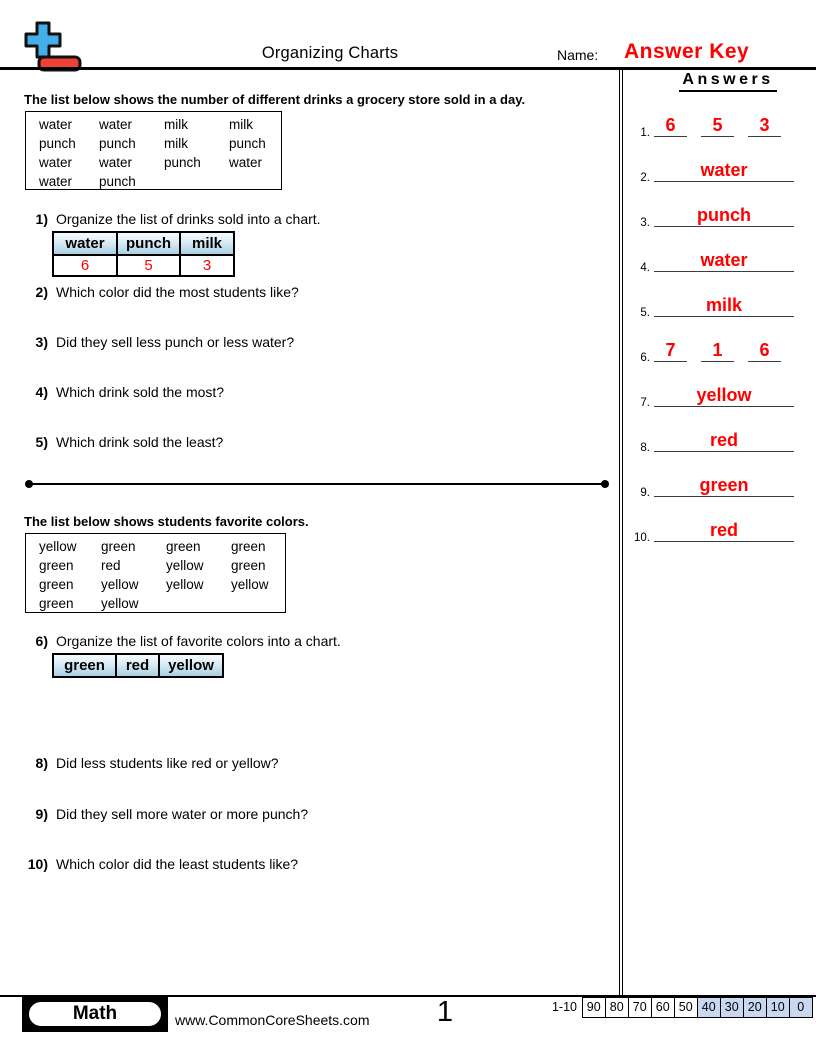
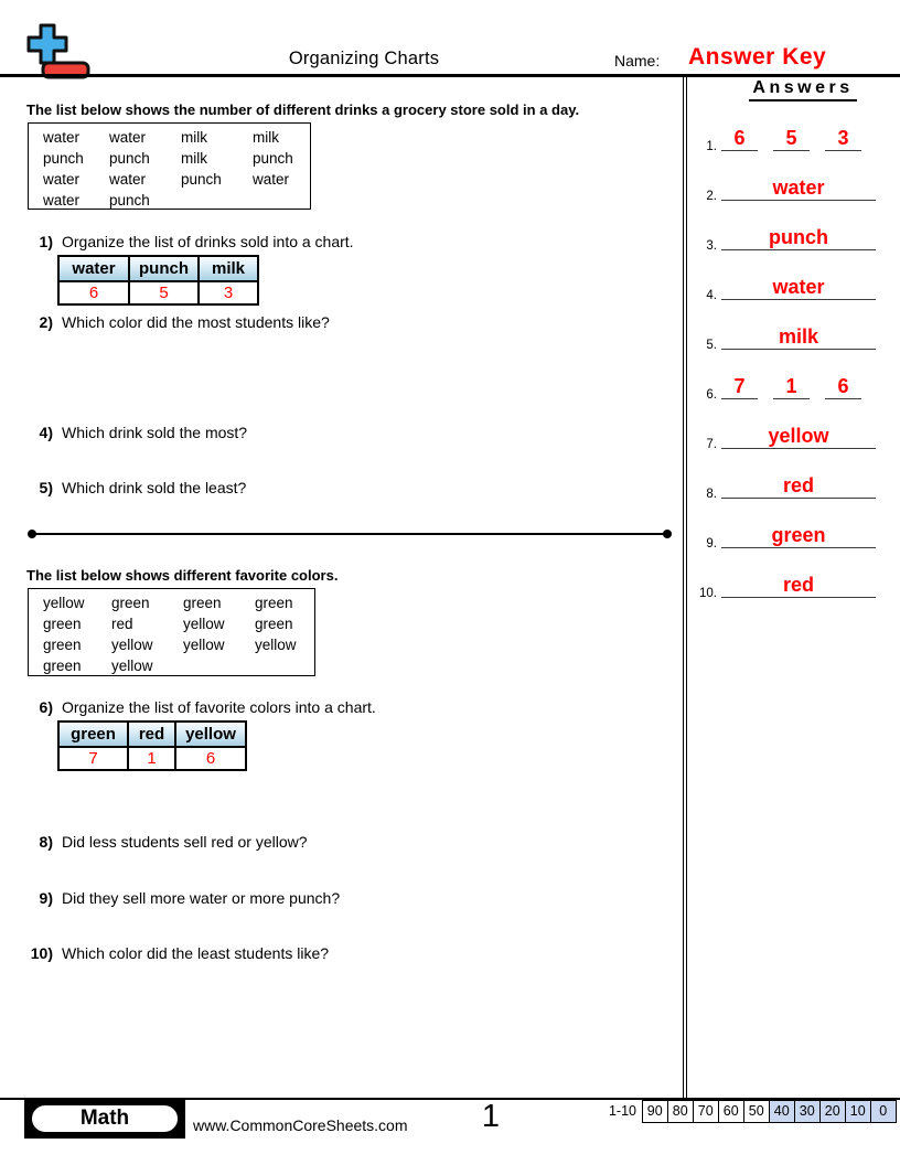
  Organizing Charts
  Name:
  Answer Key
  The list below shows the number of different drinks a grocery store sold in a day.
  water
  water
  milk
  milk
  punch
  punch
  milk
  punch
  water
  water
  punch
  water
  water
  punch
  1) Organize the list of drinks sold into a chart.
  water	punch	milk
  6	5	3
  2) Which color did the most students like?
- 3) Did they sell less punch or less water?
  4) Which drink sold the most?
  5) Which drink sold the least?
- The list below shows students favorite colors.
+ The list below shows different favorite colors.
  yellow
  green
  green
  green
  green
  red
  yellow
  green
  green
  yellow
  yellow
  yellow
  green
  yellow
  6) Organize the list of favorite colors into a chart.
  green	red	yellow
+ 7	1	6
- 8) Did less students like red or yellow?
+ 8) Did less students sell red or yellow?
  9) Did they sell more water or more punch?
  10) Which color did the least students like?
  Answers
  1.
  6 5 3
  2.
  water
  3.
  punch
  4.
  water
  5.
  milk
  6.
  7 1 6
  7.
  yellow
  8.
  red
  9.
  green
  10.
  red
  Math
  www.CommonCoreSheets.com
  1
  1-10
  90
  80
  70
  60
  50
  40
  30
  20
  10
  0
